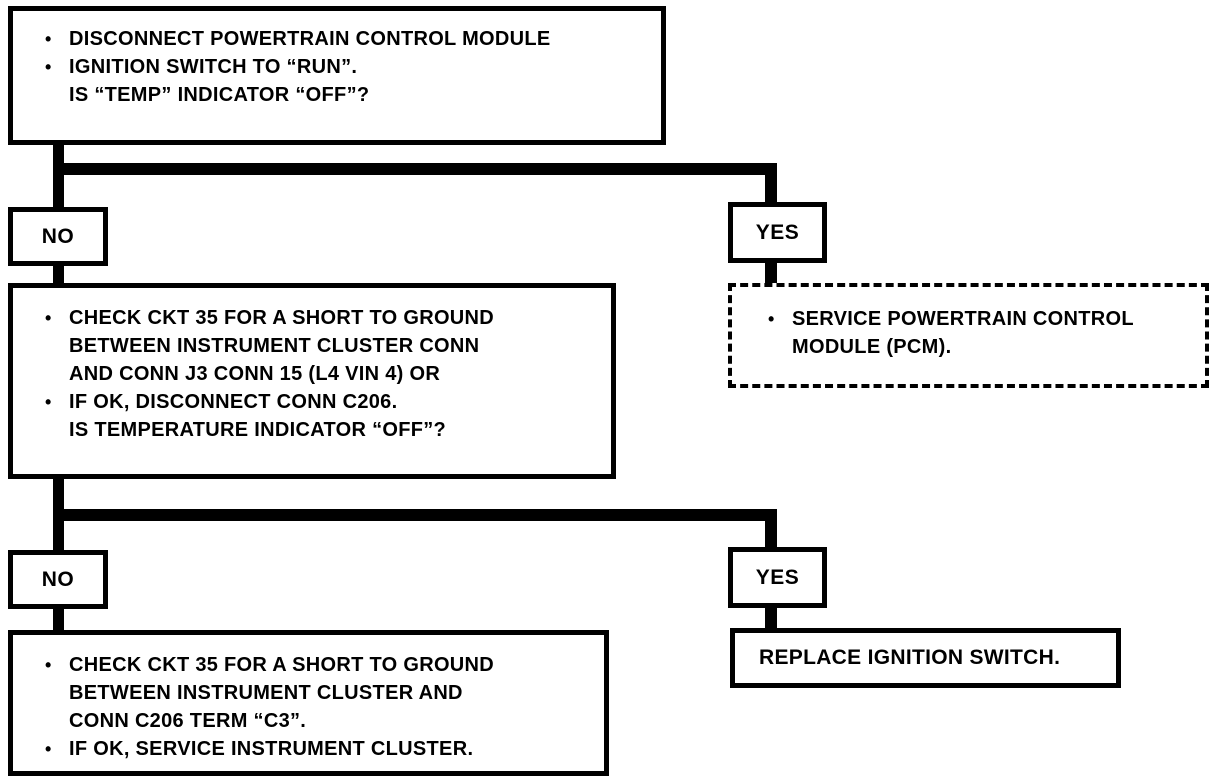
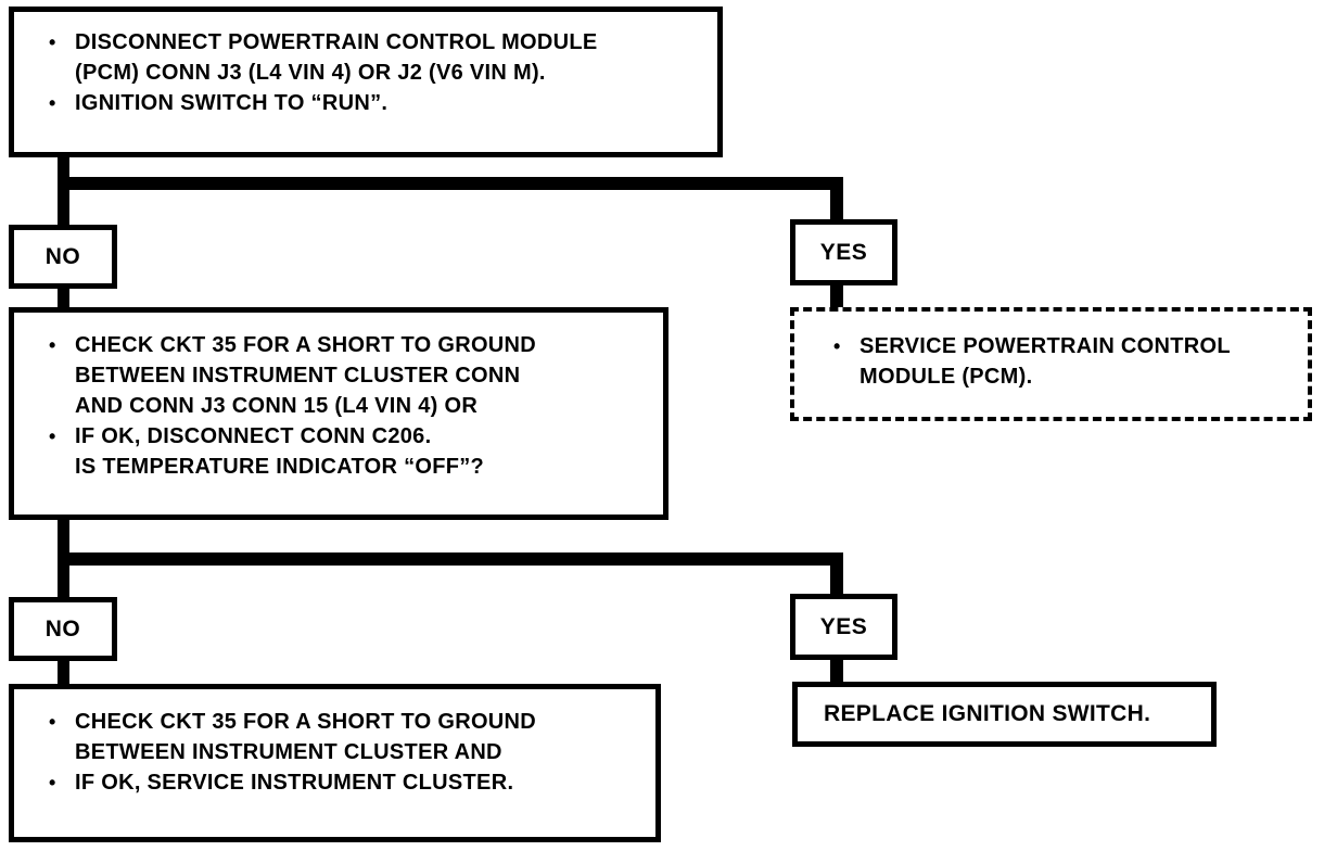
  •
  DISCONNECT POWERTRAIN CONTROL MODULE
+ (PCM) CONN J3 (L4 VIN 4) OR J2 (V6 VIN M).
  •
  IGNITION SWITCH TO “RUN”.
- IS “TEMP” INDICATOR “OFF”?
  NO
  YES
  •
  CHECK CKT 35 FOR A SHORT TO GROUND
  BETWEEN INSTRUMENT CLUSTER CONN
  AND CONN J3 CONN 15 (L4 VIN 4) OR
  •
  IF OK, DISCONNECT CONN C206.
  IS TEMPERATURE INDICATOR “OFF”?
  •
  SERVICE POWERTRAIN CONTROL
  MODULE (PCM).
  NO
  YES
  •
  CHECK CKT 35 FOR A SHORT TO GROUND
  BETWEEN INSTRUMENT CLUSTER AND
- CONN C206 TERM “C3”.
  •
  IF OK, SERVICE INSTRUMENT CLUSTER.
  REPLACE IGNITION SWITCH.
